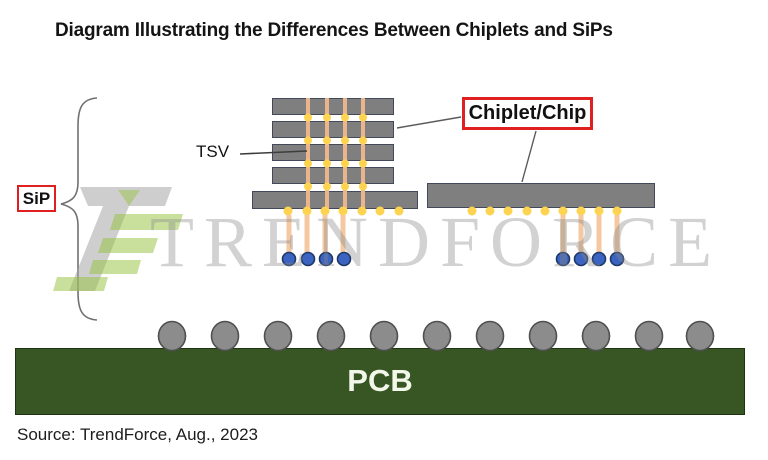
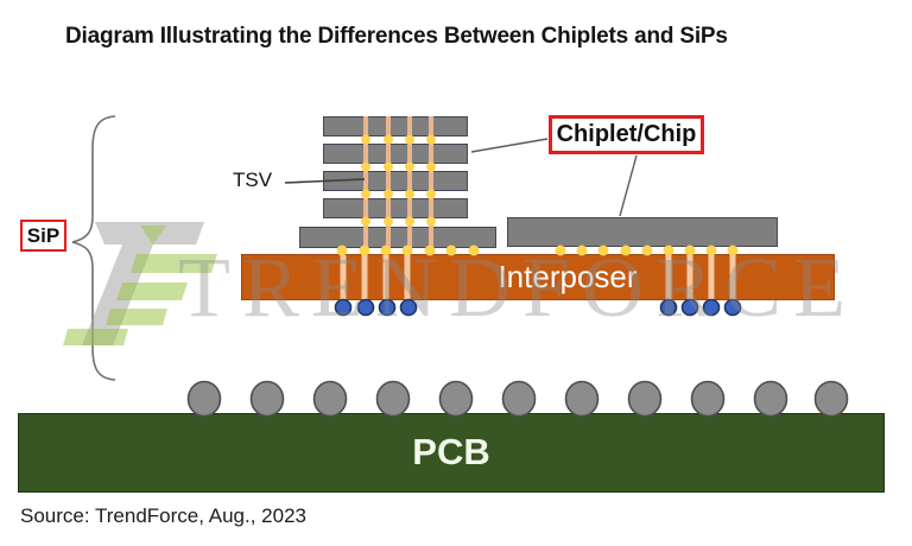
  Diagram Illustrating the Differences Between Chiplets and SiPs
+ Interposer
  PCB
  TRENDFORCE
  SiP
  TSV
  Chiplet/Chip
  Source: TrendForce, Aug., 2023
